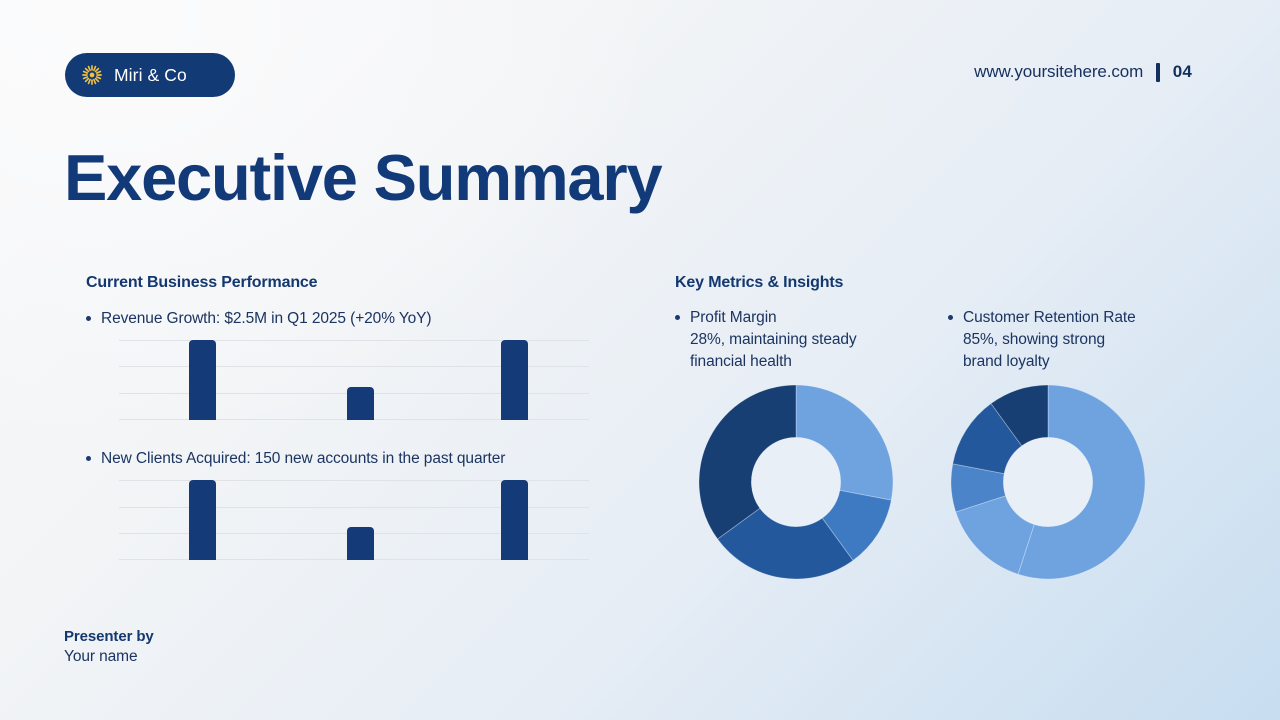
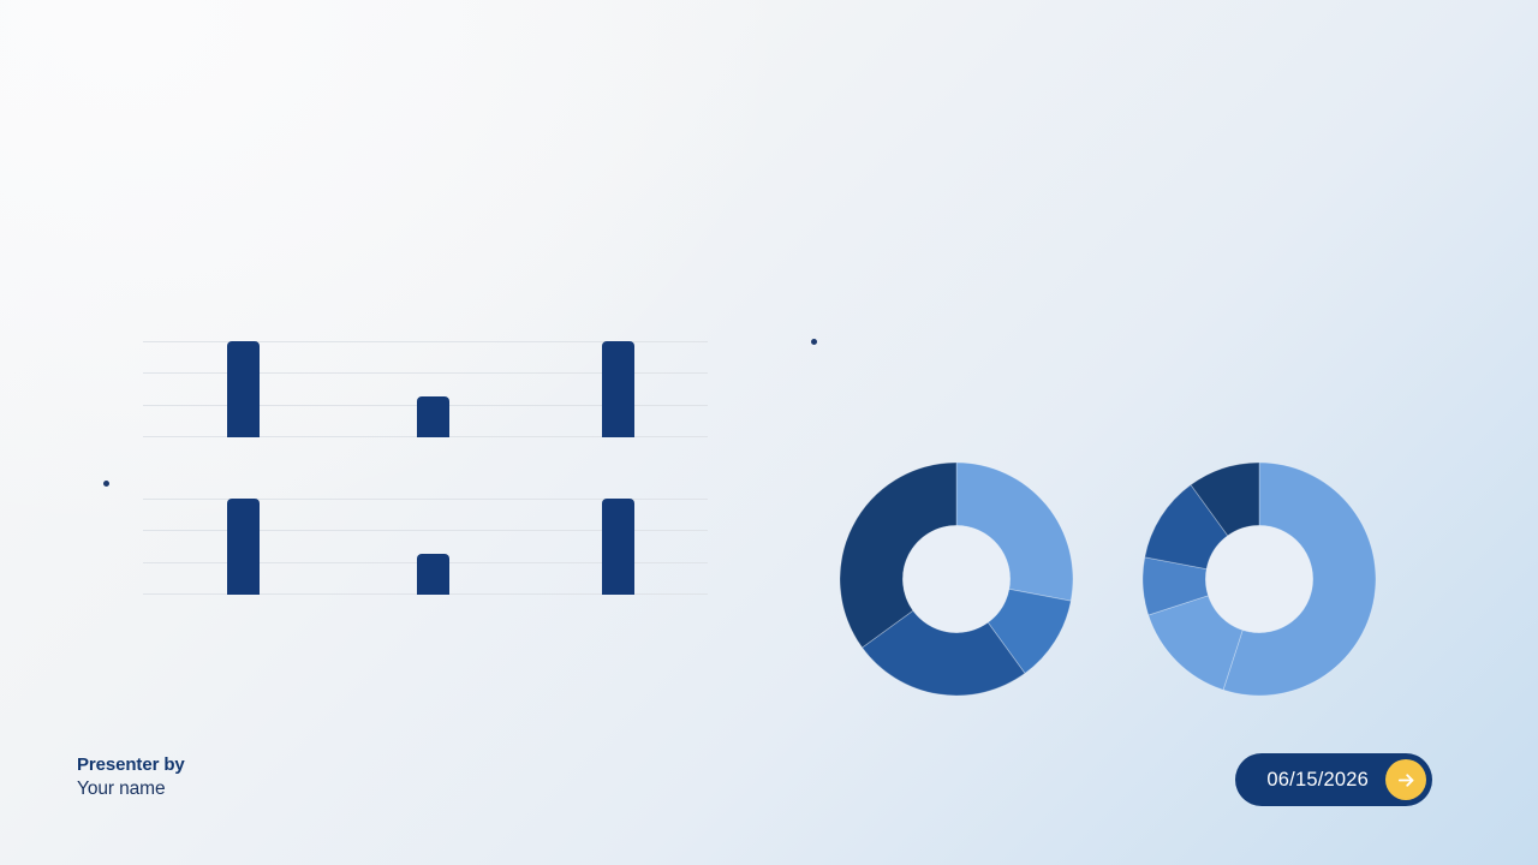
- Miri & Co
- www.yoursitehere.com
- 04
- Executive Summary
- Current Business Performance
- Revenue Growth: $2.5M in Q1 2025 (+20% YoY)
- New Clients Acquired: 150 new accounts in the past quarter
- Key Metrics & Insights
- Profit Margin
- 28%, maintaining steady
- financial health
- Customer Retention Rate
- 85%, showing strong
- brand loyalty
  Presenter by
  Your name
+ 06/15/2026
